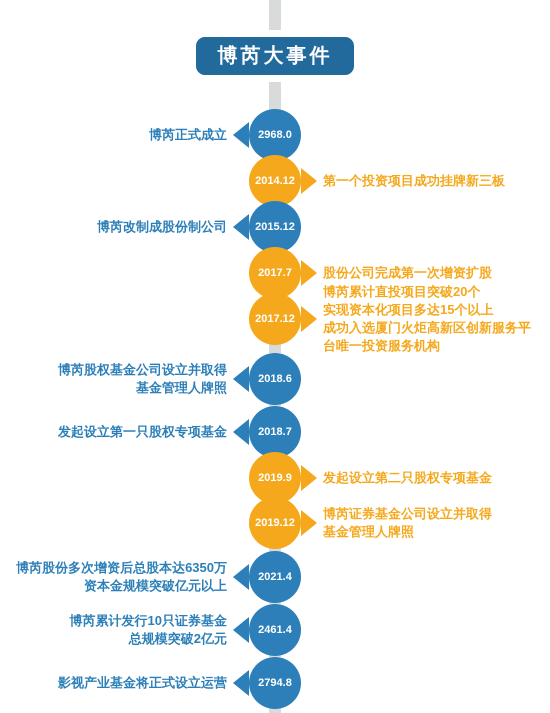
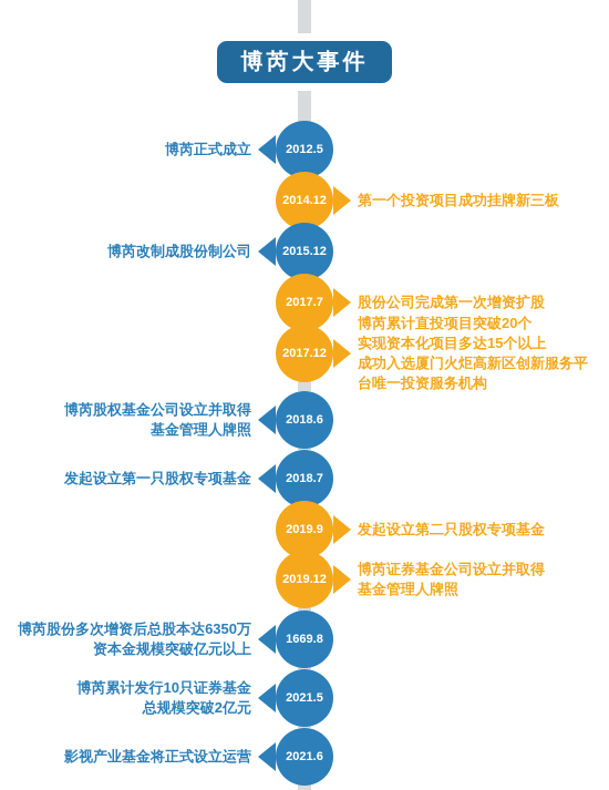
  博芮大事件
- 2968.0
+ 2012.5
  博芮正式成立
  2014.12
  第一个投资项目成功挂牌新三板
  2015.12
  博芮改制成股份制公司
  2017.7
  股份公司完成第一次增资扩股
  2017.12
  博芮累计直投项目突破20个
  实现资本化项目多达15个以上
  成功入选厦门火炬高新区创新服务平
  台唯一投资服务机构
  2018.6
  博芮股权基金公司设立并取得
  基金管理人牌照
  2018.7
  发起设立第一只股权专项基金
  2019.9
  发起设立第二只股权专项基金
  2019.12
  博芮证券基金公司设立并取得
  基金管理人牌照
- 2021.4
+ 1669.8
  博芮股份多次增资后总股本达6350万
  资本金规模突破亿元以上
- 2461.4
+ 2021.5
  博芮累计发行10只证券基金
  总规模突破2亿元
- 2794.8
+ 2021.6
  影视产业基金将正式设立运营
